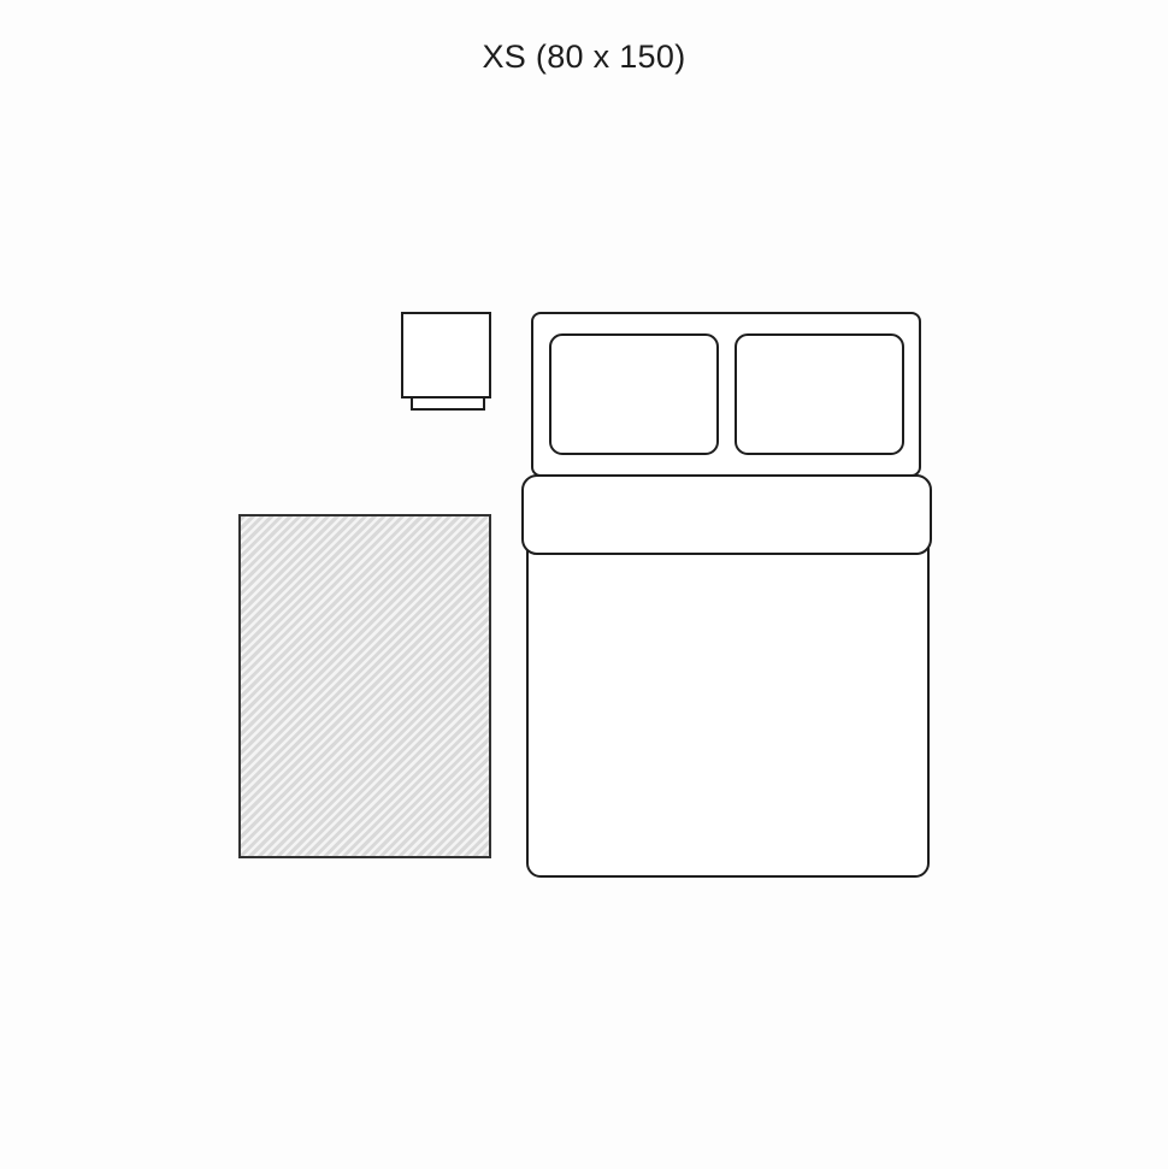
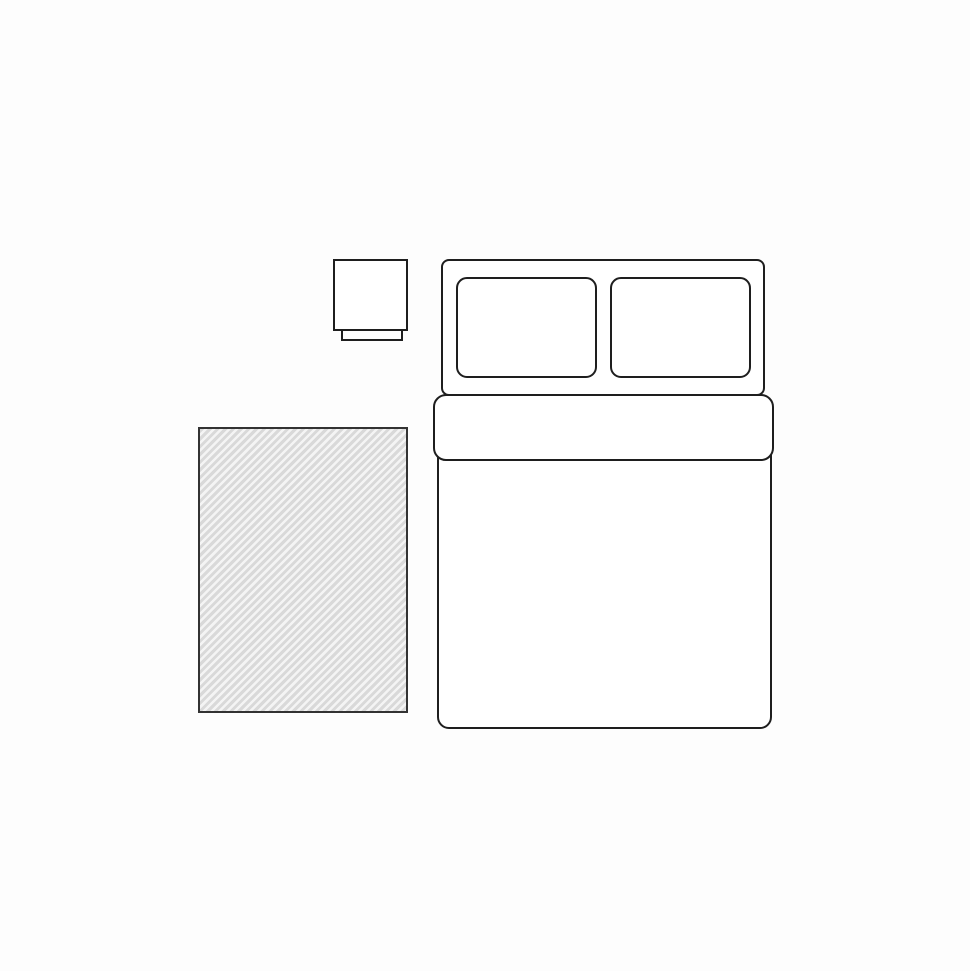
- XS (80 x 150)
